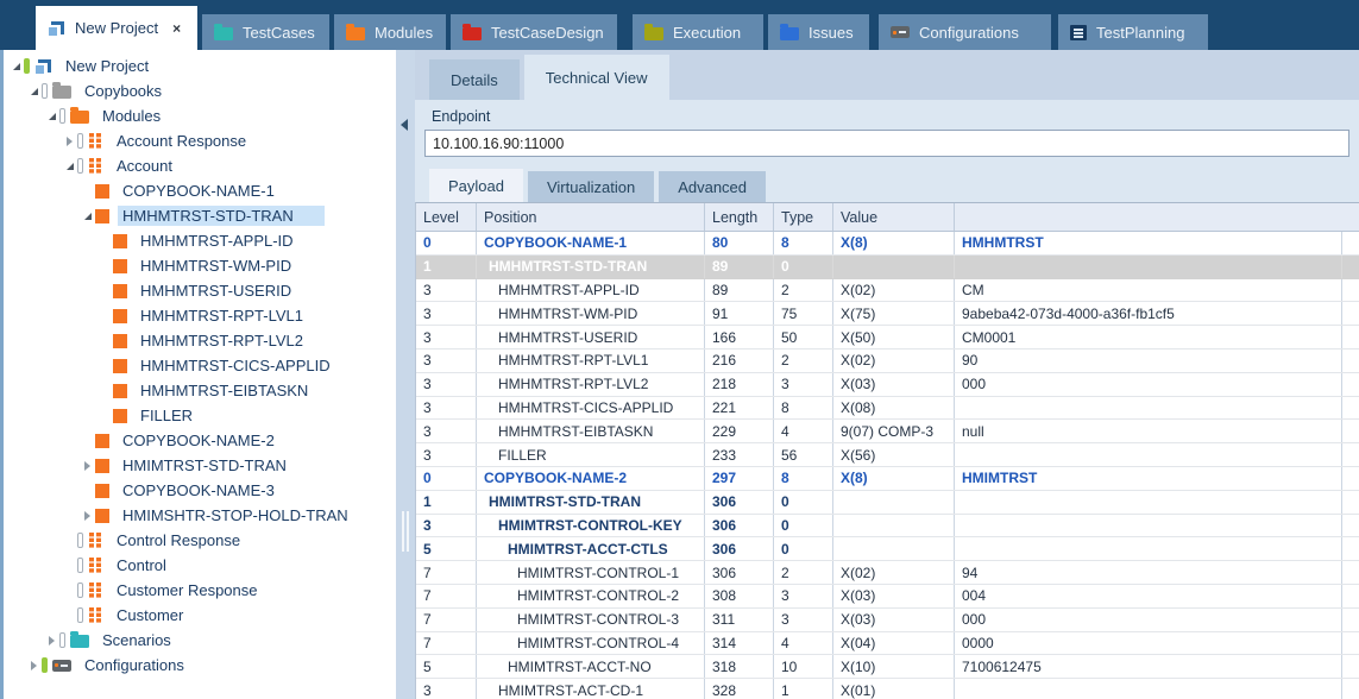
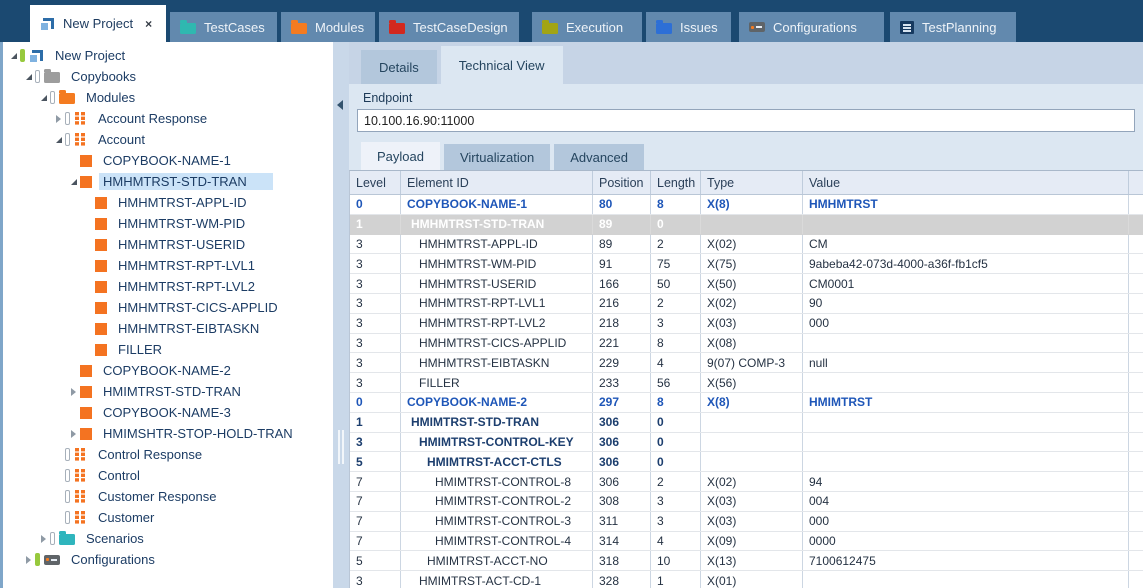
  New Project
  ×
  TestCases
  Modules
  TestCaseDesign
  Execution
  Issues
  Configurations
  TestPlanning
  New Project
  Copybooks
  Modules
  Account Response
  Account
  COPYBOOK-NAME-1
  HMHMTRST-STD-TRAN
  HMHMTRST-APPL-ID
  HMHMTRST-WM-PID
  HMHMTRST-USERID
  HMHMTRST-RPT-LVL1
  HMHMTRST-RPT-LVL2
  HMHMTRST-CICS-APPLID
  HMHMTRST-EIBTASKN
  FILLER
  COPYBOOK-NAME-2
  HMIMTRST-STD-TRAN
  COPYBOOK-NAME-3
  HMIMSHTR-STOP-HOLD-TRAN
  Control Response
  Control
  Customer Response
  Customer
  Scenarios
  Configurations
  Details
  Technical View
  Endpoint
  10.100.16.90:11000
  Payload
  Virtualization
  Advanced
  Level
+ Element ID
  Position
  Length
  Type
  Value
  0
  COPYBOOK-NAME-1
  80
  8
  X(8)
  HMHMTRST
  1
  HMHMTRST-STD-TRAN
  89
  0
  3
  HMHMTRST-APPL-ID
  89
  2
  X(02)
  CM
  3
  HMHMTRST-WM-PID
  91
  75
  X(75)
  9abeba42-073d-4000-a36f-fb1cf5
  3
  HMHMTRST-USERID
  166
  50
  X(50)
  CM0001
  3
  HMHMTRST-RPT-LVL1
  216
  2
  X(02)
  90
  3
  HMHMTRST-RPT-LVL2
  218
  3
  X(03)
  000
  3
  HMHMTRST-CICS-APPLID
  221
  8
  X(08)
  3
  HMHMTRST-EIBTASKN
  229
  4
  9(07) COMP-3
  null
  3
  FILLER
  233
  56
  X(56)
  0
  COPYBOOK-NAME-2
  297
  8
  X(8)
  HMIMTRST
  1
  HMIMTRST-STD-TRAN
  306
  0
  3
  HMIMTRST-CONTROL-KEY
  306
  0
  5
  HMIMTRST-ACCT-CTLS
  306
  0
  7
- HMIMTRST-CONTROL-1
+ HMIMTRST-CONTROL-8
  306
  2
  X(02)
  94
  7
  HMIMTRST-CONTROL-2
  308
  3
  X(03)
  004
  7
  HMIMTRST-CONTROL-3
  311
  3
  X(03)
  000
  7
  HMIMTRST-CONTROL-4
  314
  4
- X(04)
+ X(09)
  0000
  5
  HMIMTRST-ACCT-NO
  318
  10
- X(10)
+ X(13)
  7100612475
  3
  HMIMTRST-ACT-CD-1
  328
  1
  X(01)
